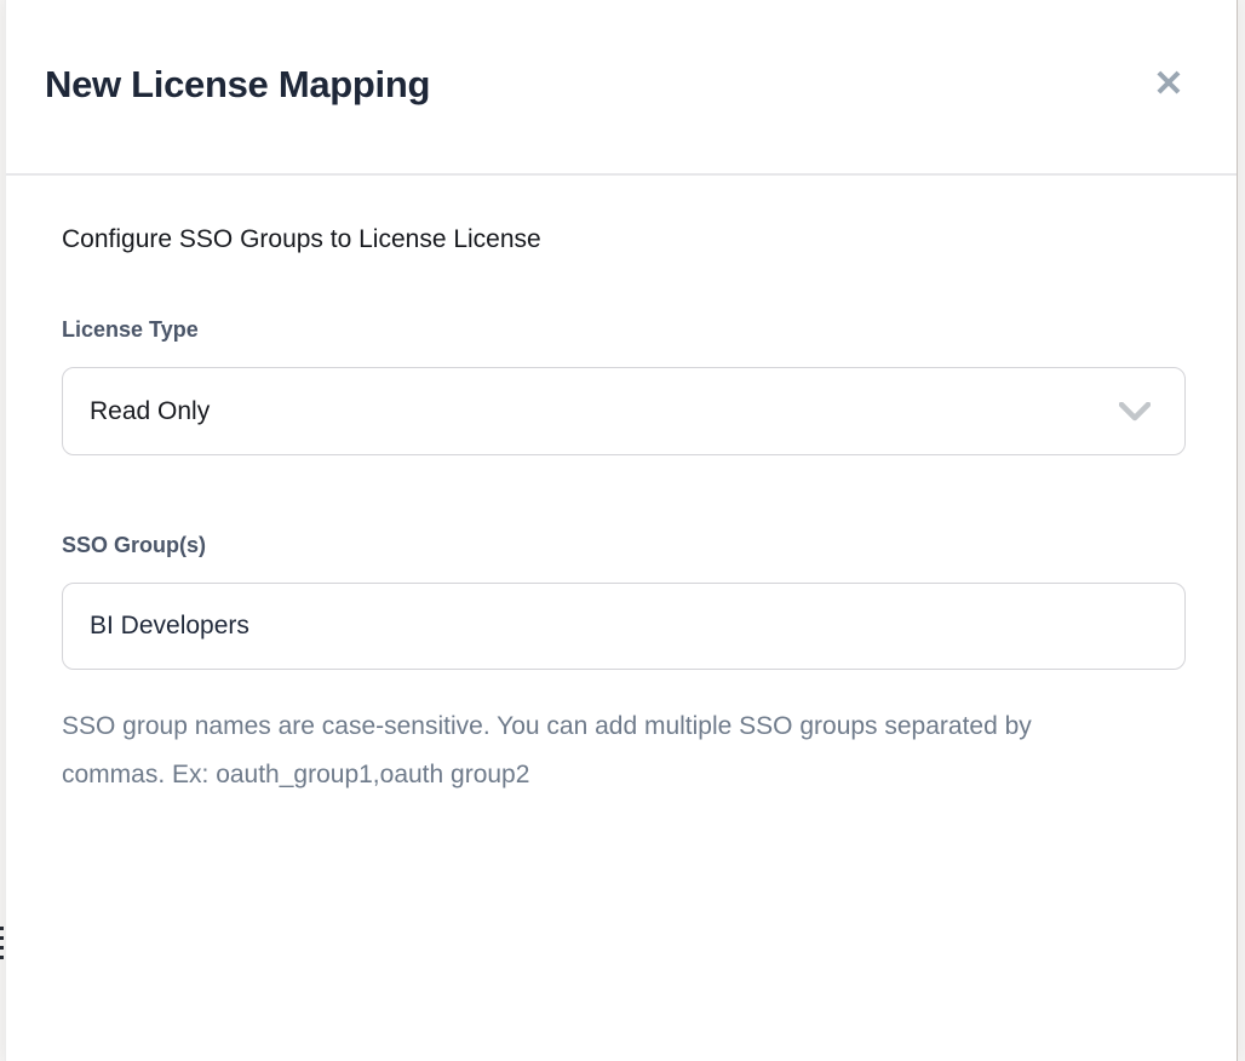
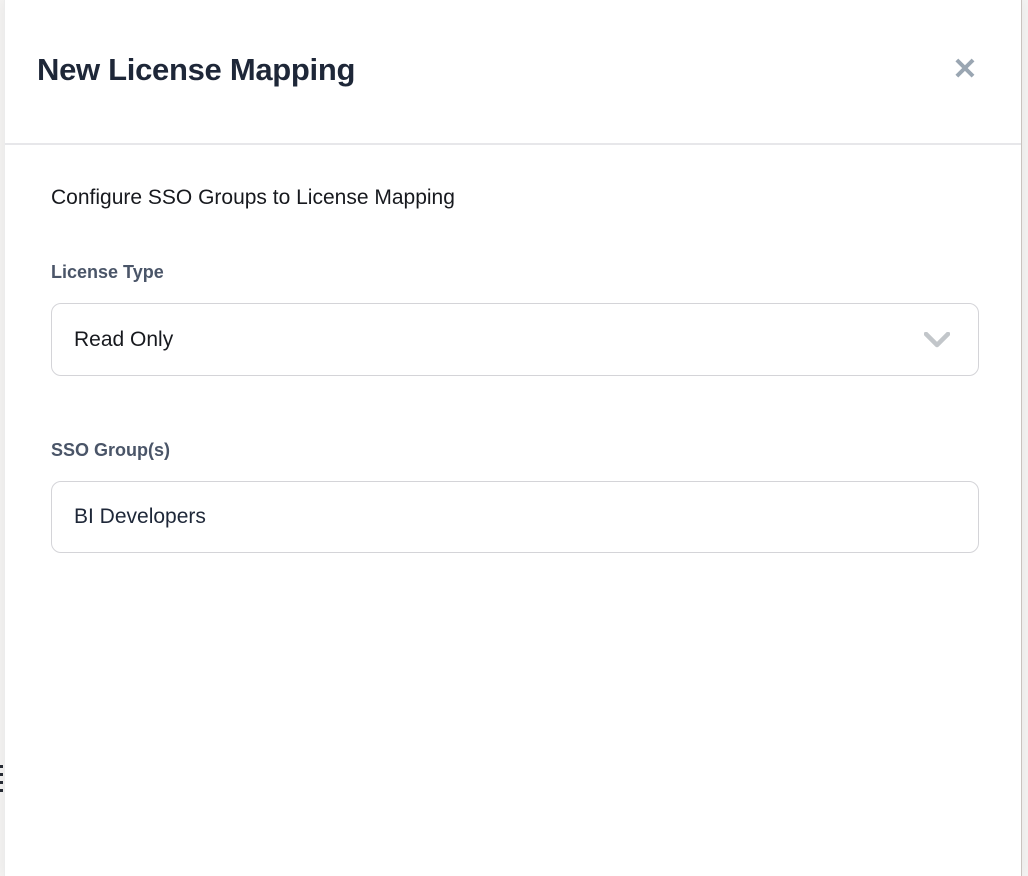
  New License Mapping
  ✕
- Configure SSO Groups to License License
+ Configure SSO Groups to License Mapping
  License Type
  Read Only
  SSO Group(s)
  BI Developers
- SSO group names are case-sensitive. You can add multiple SSO groups separated by commas. Ex: oauth_group1,oauth group2
